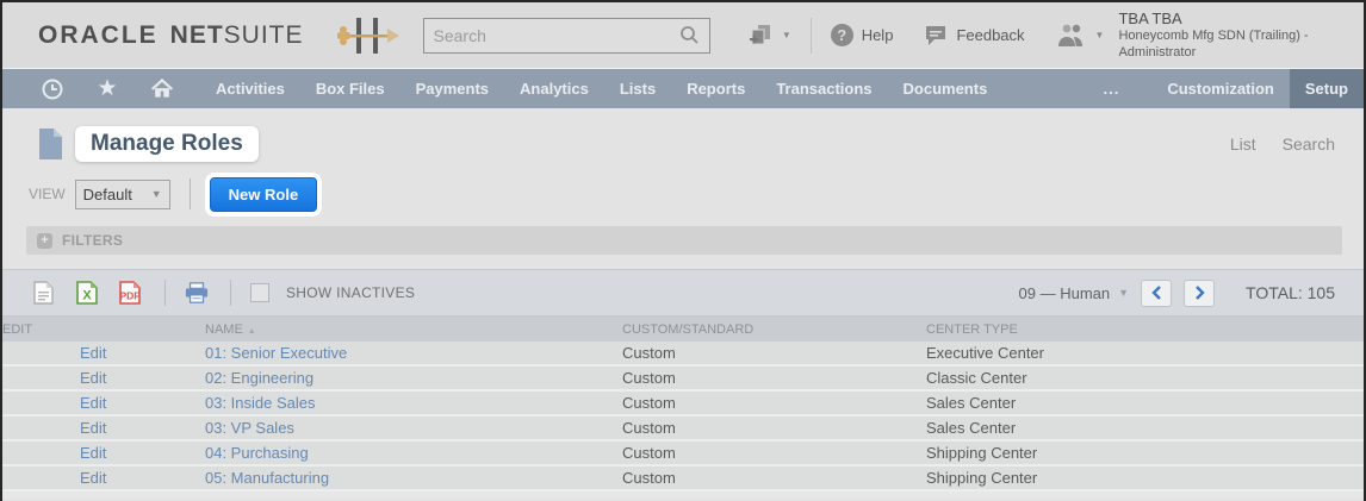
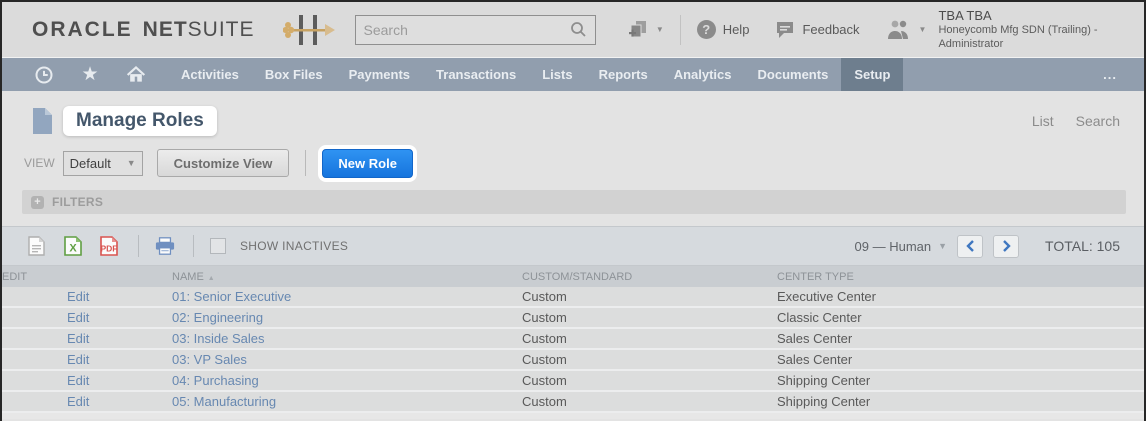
  ORACLE
  NET
  SUITE
  Search
  ▼
  ?
  Help
  Feedback
  ▼
  TBA TBA
  Honeycomb Mfg SDN (Trailing) - Administrator
  ★
  Activities
  Box Files
  Payments
- Analytics
+ Transactions
  Lists
  Reports
- Transactions
+ Analytics
  Documents
- ...
+ Setup
- Customization
- Setup
+ ...
  Manage Roles
  List
  Search
  VIEW
  Default
  ▼
+ Customize View
  New Role
  +
  FILTERS
  X
  PDF
  SHOW INACTIVES
  09 — Human
  ▼
  TOTAL: 105
  EDIT
  NAME
  CUSTOM/STANDARD
  CENTER TYPE
  Edit
  01: Senior Executive
  Custom
  Executive Center
  Edit
  02: Engineering
  Custom
  Classic Center
  Edit
  03: Inside Sales
  Custom
  Sales Center
  Edit
  03: VP Sales
  Custom
  Sales Center
  Edit
  04: Purchasing
  Custom
  Shipping Center
  Edit
  05: Manufacturing
  Custom
  Shipping Center
